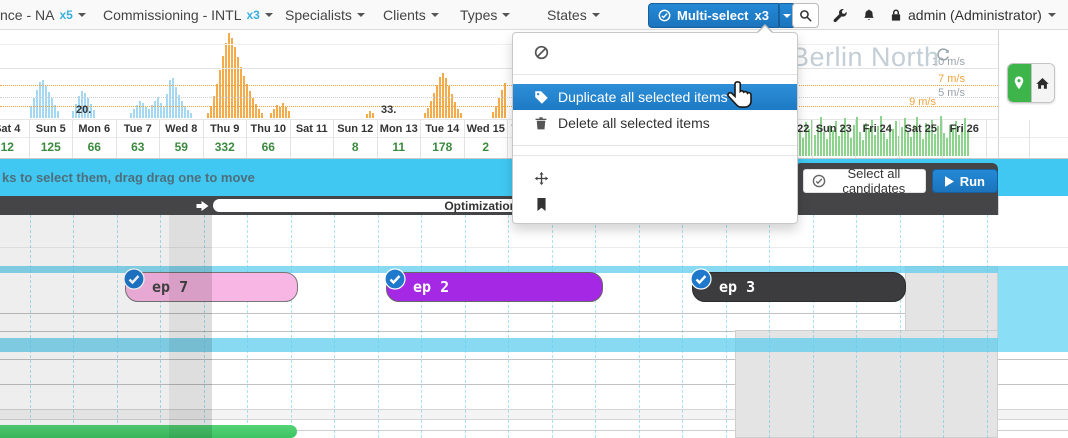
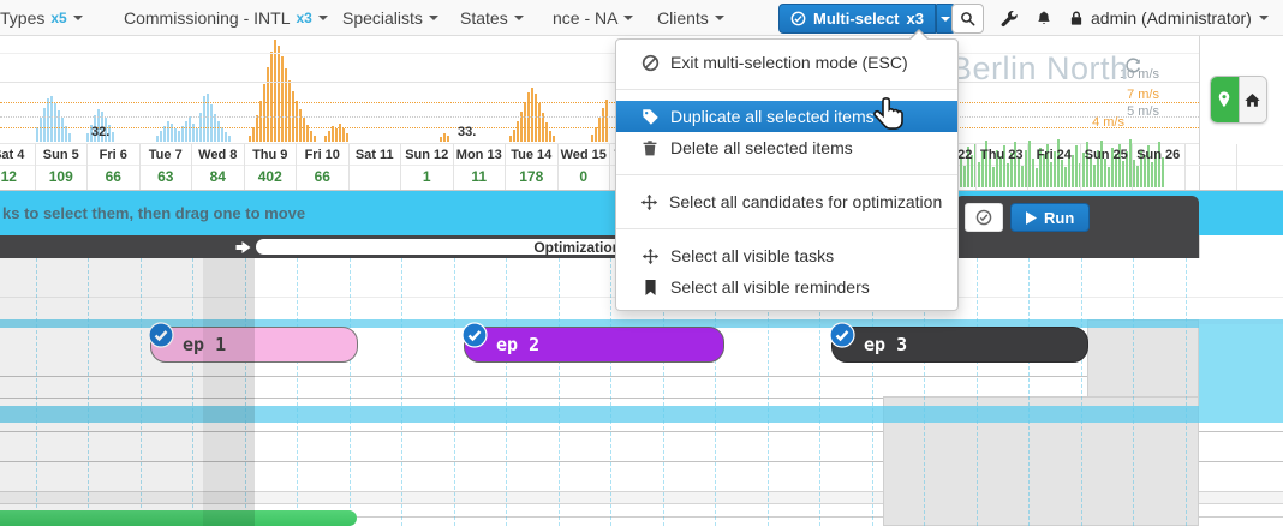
  10 m/s
  7 m/s
  5 m/s
- 9 m/s
+ 4 m/s
  Berlin North
  at 4
  12
  Sun 5
- 125
+ 109
- Mon 6
+ Fri 6
  66
  Tue 7
  63
  Wed 8
- 59
+ 84
  Thu 9
- 332
+ 402
- Thu 10
+ Fri 10
  66
  Sat 11
  Sun 12
- 8
+ 1
  Mon 13
  11
  Tue 14
  178
  Wed 15
- 2
+ 0
- Sun 23
+ Thu 23
  Fri 24
- Sat 25
+ Sun 25
- Fri 26
+ Sun 26
- 20.
+ 32.
  33.
- ks to select them, drag drag one to move
+ ks to select them, then drag one to move
- Select all candidates
  Run
- ep 7
+ ep 1
  ep 2
  ep 3
- nce - NA
+ Types
  x5
  Commissioning - INTL
  x3
  Specialists
- Clients
+ States
- Types
+ nce - NA
- States
+ Clients
  Multi-select
  x3
  admin (Administrator)
+ Exit multi-selection mode (ESC)
  Duplicate all selected items
  Delete all selected items
+ Select all candidates for optimization
+ Select all visible tasks
+ Select all visible reminders
